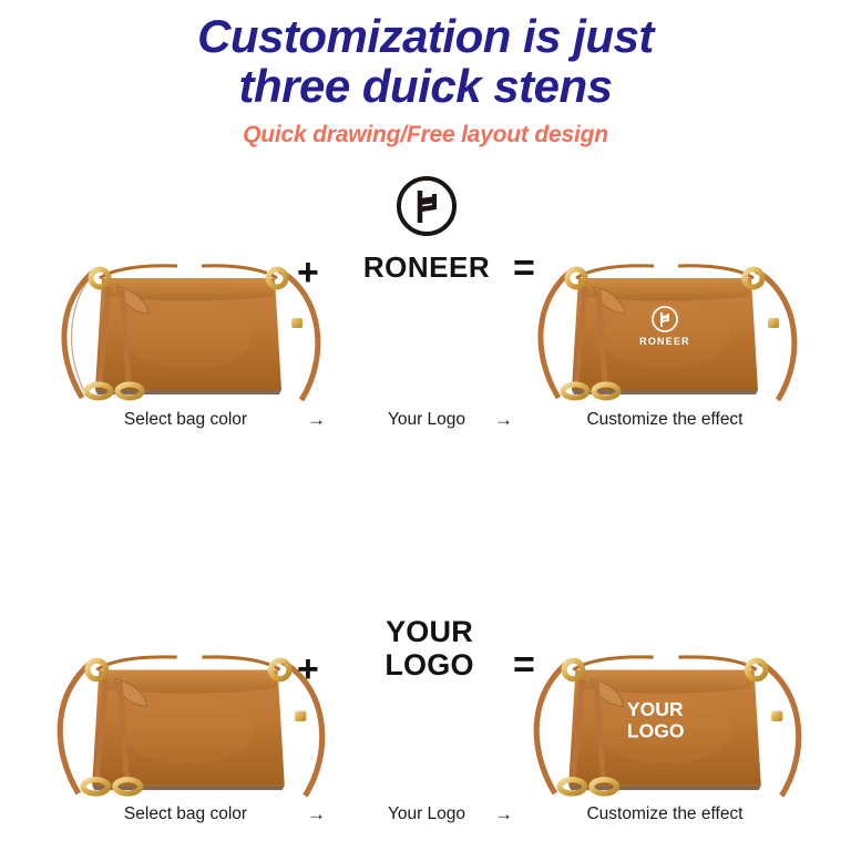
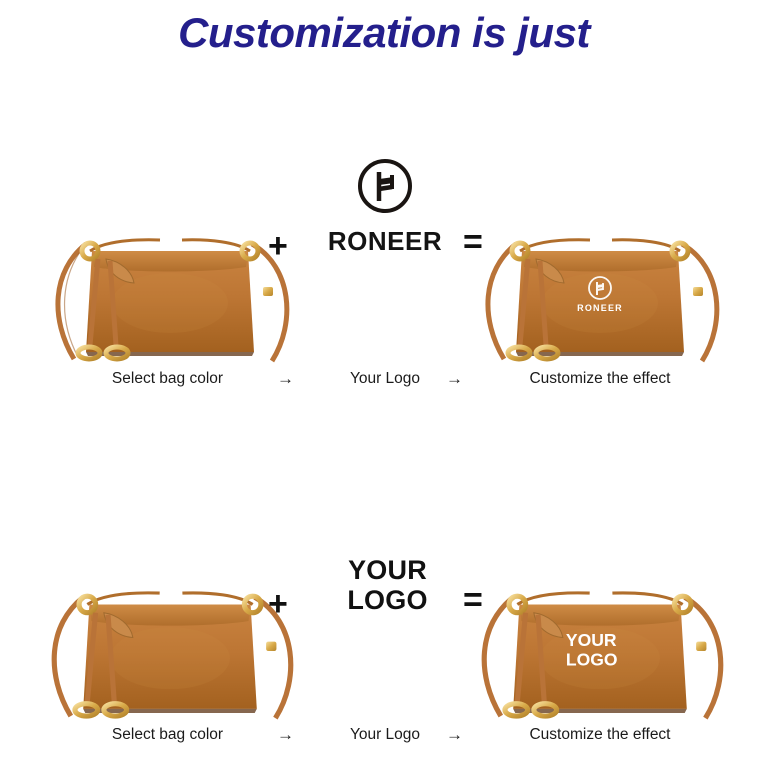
  Customization is just
- three duick stens
- Quick drawing/Free layout design
  RONEER
  +
  =
  RONEER
  Select bag color
  →
  Your Logo
  →
  Customize the effect
  YOUR
  LOGO
  +
  =
  YOUR
  LOGO
  Select bag color
  →
  Your Logo
  →
  Customize the effect
